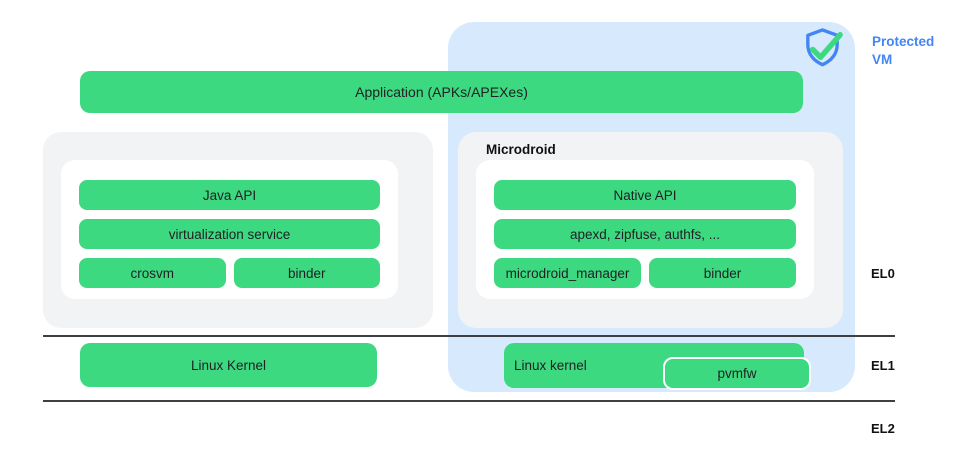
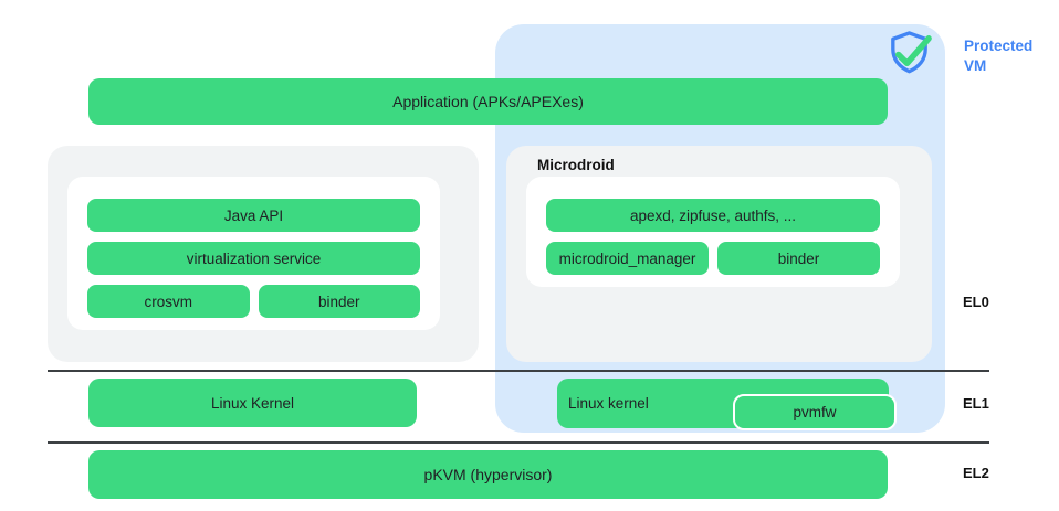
  Protected VM
  Application (APKs/APEXes)
  Java API
  virtualization service
  crosvm
  binder
  Microdroid
- Native API
  apexd, zipfuse, authfs, ...
  microdroid_manager
  binder
  Linux Kernel
  Linux kernel
  pvmfw
+ pKVM (hypervisor)
  EL0
  EL1
  EL2
